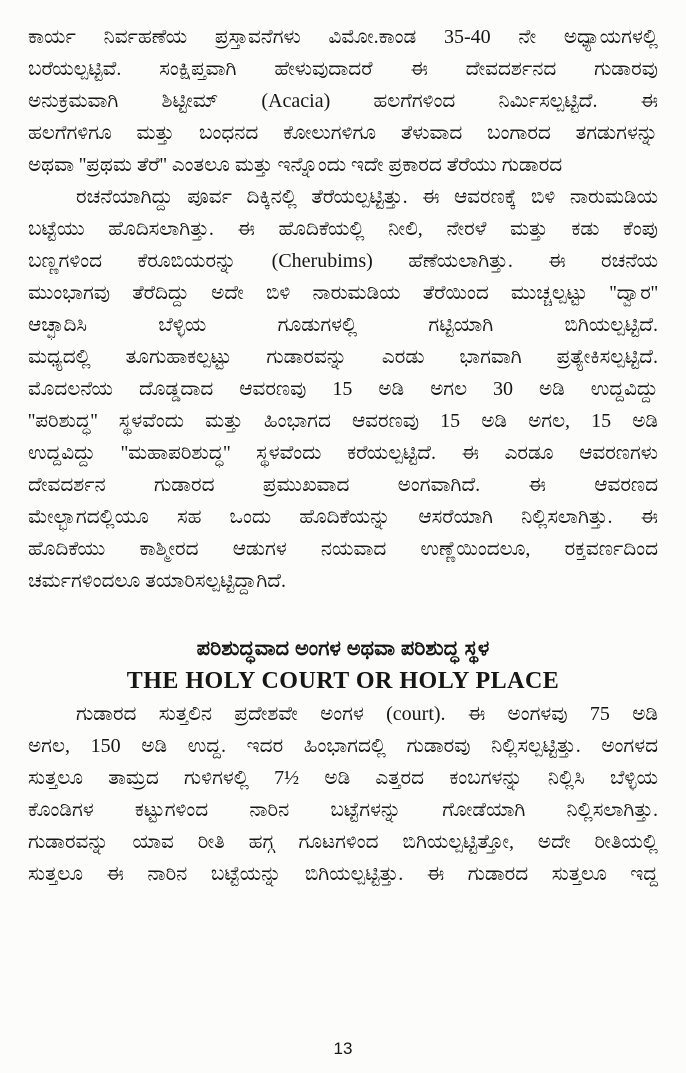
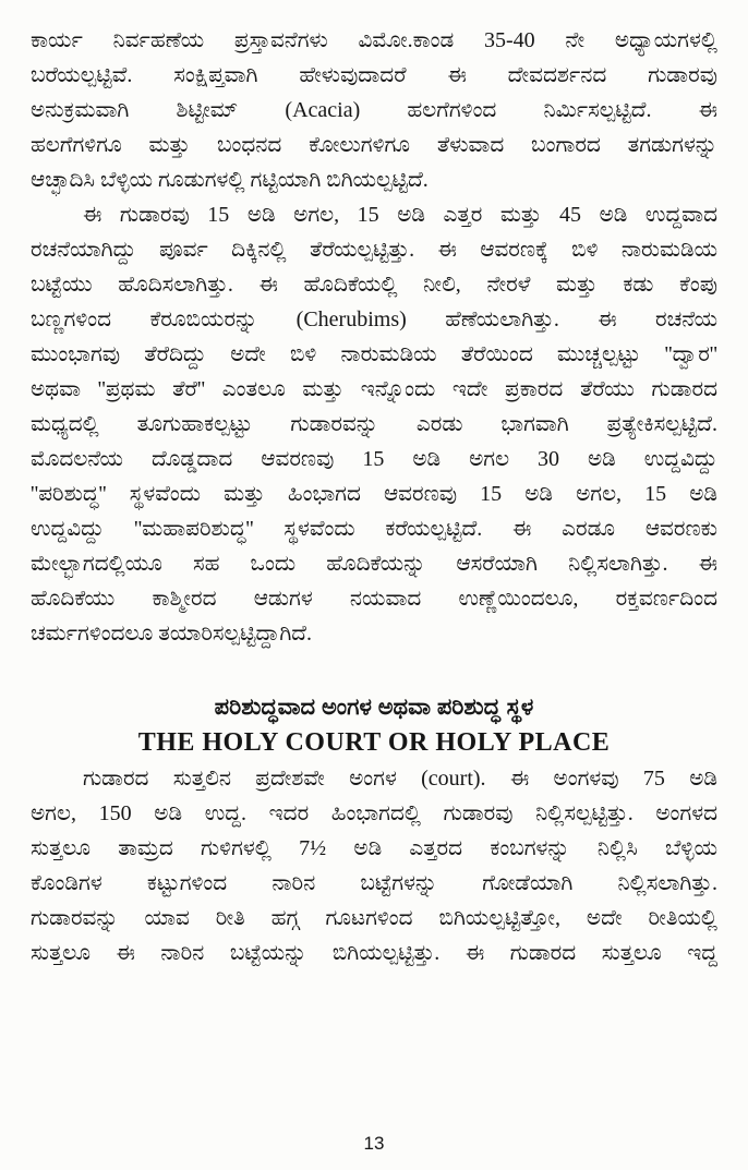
  ಕಾರ್ಯ ನಿರ್ವಹಣೆಯ ಪ್ರಸ್ತಾವನೆಗಳು ವಿಮೋ.ಕಾಂಡ 35-40 ನೇ ಅಧ್ಯಾಯಗಳಲ್ಲಿ
  ಬರೆಯಲ್ಪಟ್ಟಿವೆ. ಸಂಕ್ಷಿಪ್ತವಾಗಿ ಹೇಳುವುದಾದರೆ ಈ ದೇವದರ್ಶನದ ಗುಡಾರವು
  ಅನುಕ್ರಮವಾಗಿ ಶಿಟ್ಟೀಮ್ (Acacia) ಹಲಗೆಗಳಿಂದ ನಿರ್ಮಿಸಲ್ಪಟ್ಟಿದೆ. ಈ
  ಹಲಗೆಗಳಿಗೂ ಮತ್ತು ಬಂಧನದ ಕೋಲುಗಳಿಗೂ ತೆಳುವಾದ ಬಂಗಾರದ ತಗಡುಗಳನ್ನು
- ಅಥವಾ ''ಪ್ರಥಮ ತೆರೆ'' ಎಂತಲೂ ಮತ್ತು ಇನ್ನೊಂದು ಇದೇ ಪ್ರಕಾರದ ತೆರೆಯು ಗುಡಾರದ
+ ಆಚ್ಛಾದಿಸಿ ಬೆಳ್ಳಿಯ ಗೂಡುಗಳಲ್ಲಿ ಗಟ್ಟಿಯಾಗಿ ಬಿಗಿಯಲ್ಪಟ್ಟಿದೆ.
+ ಈ ಗುಡಾರವು 15 ಅಡಿ ಅಗಲ, 15 ಅಡಿ ಎತ್ತರ ಮತ್ತು 45 ಅಡಿ ಉದ್ದವಾದ
  ರಚನೆಯಾಗಿದ್ದು ಪೂರ್ವ ದಿಕ್ಕಿನಲ್ಲಿ ತೆರೆಯಲ್ಪಟ್ಟಿತ್ತು. ಈ ಆವರಣಕ್ಕೆ ಬಿಳಿ ನಾರುಮಡಿಯ
  ಬಟ್ಟೆಯು ಹೊದಿಸಲಾಗಿತ್ತು. ಈ ಹೊದಿಕೆಯಲ್ಲಿ ನೀಲಿ, ನೇರಳೆ ಮತ್ತು ಕಡು ಕೆಂಪು
  ಬಣ್ಣಗಳಿಂದ ಕೆರೂಬಿಯರನ್ನು (Cherubims) ಹೆಣೆಯಲಾಗಿತ್ತು. ಈ ರಚನೆಯ
  ಮುಂಭಾಗವು ತೆರೆದಿದ್ದು ಅದೇ ಬಿಳಿ ನಾರುಮಡಿಯ ತೆರೆಯಿಂದ ಮುಚ್ಚಲ್ಪಟ್ಟು ''ದ್ವಾರ''
- ಆಚ್ಛಾದಿಸಿ ಬೆಳ್ಳಿಯ ಗೂಡುಗಳಲ್ಲಿ ಗಟ್ಟಿಯಾಗಿ ಬಿಗಿಯಲ್ಪಟ್ಟಿದೆ.
+ ಅಥವಾ ''ಪ್ರಥಮ ತೆರೆ'' ಎಂತಲೂ ಮತ್ತು ಇನ್ನೊಂದು ಇದೇ ಪ್ರಕಾರದ ತೆರೆಯು ಗುಡಾರದ
  ಮಧ್ಯದಲ್ಲಿ ತೂಗುಹಾಕಲ್ಪಟ್ಟು ಗುಡಾರವನ್ನು ಎರಡು ಭಾಗವಾಗಿ ಪ್ರತ್ಯೇಕಿಸಲ್ಪಟ್ಟಿದೆ.
  ಮೊದಲನೆಯ ದೊಡ್ಡದಾದ ಆವರಣವು 15 ಅಡಿ ಅಗಲ 30 ಅಡಿ ಉದ್ದವಿದ್ದು
  ''ಪರಿಶುದ್ಧ'' ಸ್ಥಳವೆಂದು ಮತ್ತು ಹಿಂಭಾಗದ ಆವರಣವು 15 ಅಡಿ ಅಗಲ, 15 ಅಡಿ
- ಉದ್ದವಿದ್ದು ''ಮಹಾಪರಿಶುದ್ಧ'' ಸ್ಥಳವೆಂದು ಕರೆಯಲ್ಪಟ್ಟಿದೆ. ಈ ಎರಡೂ ಆವರಣಗಳು
+ ಉದ್ದವಿದ್ದು ''ಮಹಾಪರಿಶುದ್ಧ'' ಸ್ಥಳವೆಂದು ಕರೆಯಲ್ಪಟ್ಟಿದೆ. ಈ ಎರಡೂ ಆವರಣಕು
- ದೇವದರ್ಶನ ಗುಡಾರದ ಪ್ರಮುಖವಾದ ಅಂಗವಾಗಿದೆ. ಈ ಆವರಣದ
  ಮೇಲ್ಭಾಗದಲ್ಲಿಯೂ ಸಹ ಒಂದು ಹೊದಿಕೆಯನ್ನು ಆಸರೆಯಾಗಿ ನಿಲ್ಲಿಸಲಾಗಿತ್ತು. ಈ
  ಹೊದಿಕೆಯು ಕಾಶ್ಮೀರದ ಆಡುಗಳ ನಯವಾದ ಉಣ್ಣೆಯಿಂದಲೂ, ರಕ್ತವರ್ಣದಿಂದ
  ಚರ್ಮಗಳಿಂದಲೂ ತಯಾರಿಸಲ್ಪಟ್ಟಿದ್ದಾಗಿದೆ.
  ಪರಿಶುದ್ಧವಾದ ಅಂಗಳ ಅಥವಾ ಪರಿಶುದ್ಧ ಸ್ಥಳ
  THE HOLY COURT OR HOLY PLACE
  ಗುಡಾರದ ಸುತ್ತಲಿನ ಪ್ರದೇಶವೇ ಅಂಗಳ (court). ಈ ಅಂಗಳವು 75 ಅಡಿ
  ಅಗಲ, 150 ಅಡಿ ಉದ್ದ. ಇದರ ಹಿಂಭಾಗದಲ್ಲಿ ಗುಡಾರವು ನಿಲ್ಲಿಸಲ್ಪಟ್ಟಿತ್ತು. ಅಂಗಳದ
  ಸುತ್ತಲೂ ತಾಮ್ರದ ಗುಳಿಗಳಲ್ಲಿ 7½ ಅಡಿ ಎತ್ತರದ ಕಂಬಗಳನ್ನು ನಿಲ್ಲಿಸಿ ಬೆಳ್ಳಿಯ
  ಕೊಂಡಿಗಳ ಕಟ್ಟುಗಳಿಂದ ನಾರಿನ ಬಟ್ಟೆಗಳನ್ನು ಗೋಡೆಯಾಗಿ ನಿಲ್ಲಿಸಲಾಗಿತ್ತು.
  ಗುಡಾರವನ್ನು ಯಾವ ರೀತಿ ಹಗ್ಗ ಗೂಟಗಳಿಂದ ಬಿಗಿಯಲ್ಪಟ್ಟಿತ್ತೋ, ಅದೇ ರೀತಿಯಲ್ಲಿ
  ಸುತ್ತಲೂ ಈ ನಾರಿನ ಬಟ್ಟೆಯನ್ನು ಬಿಗಿಯಲ್ಪಟ್ಟಿತ್ತು. ಈ ಗುಡಾರದ ಸುತ್ತಲೂ ಇದ್ದ
  13
